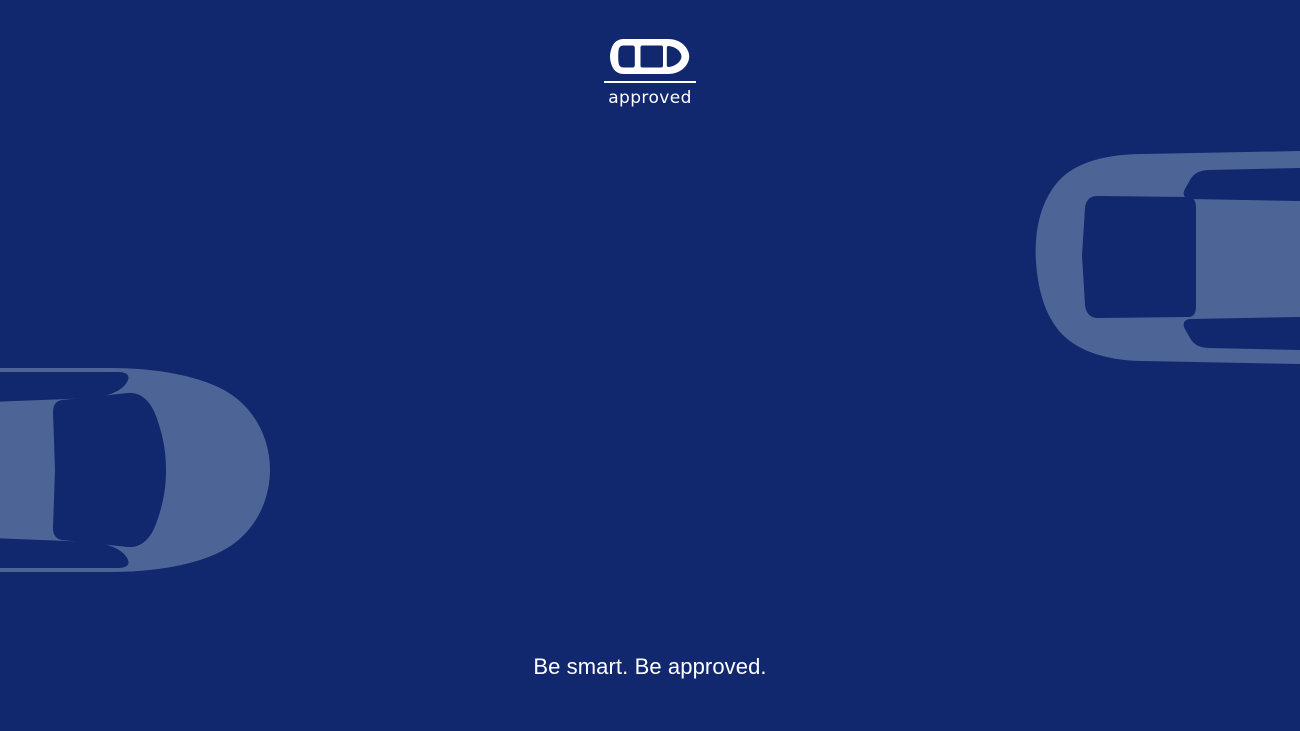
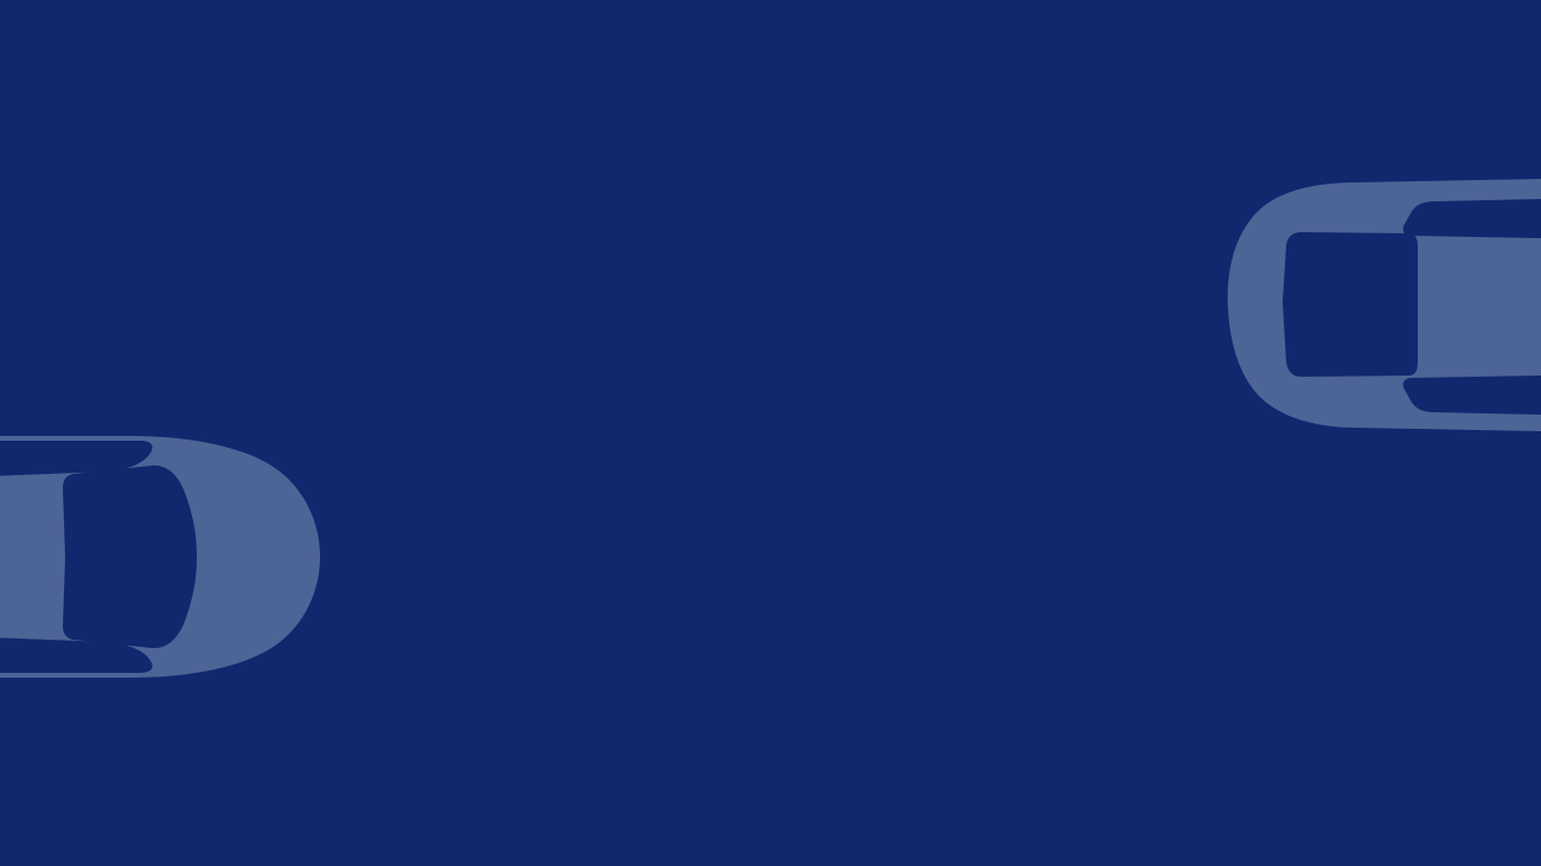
- approved
- Be smart. Be approved.
